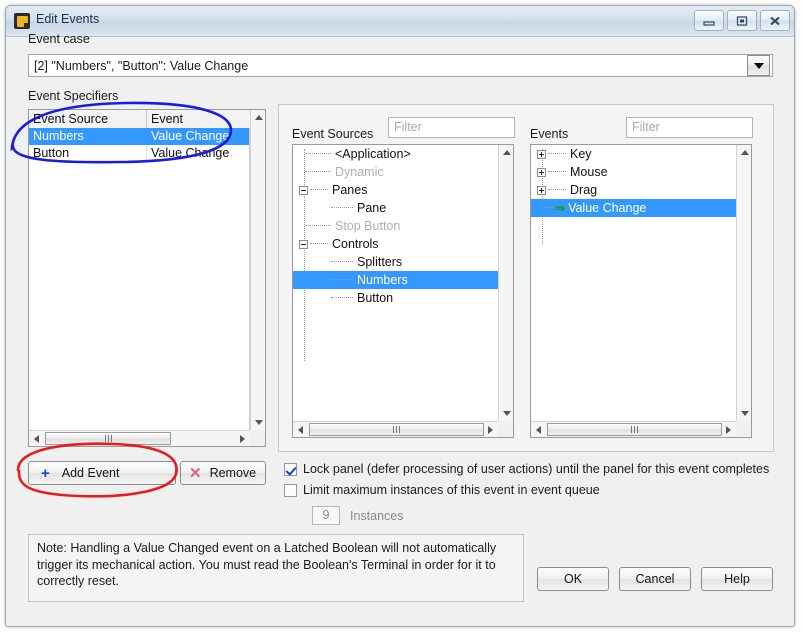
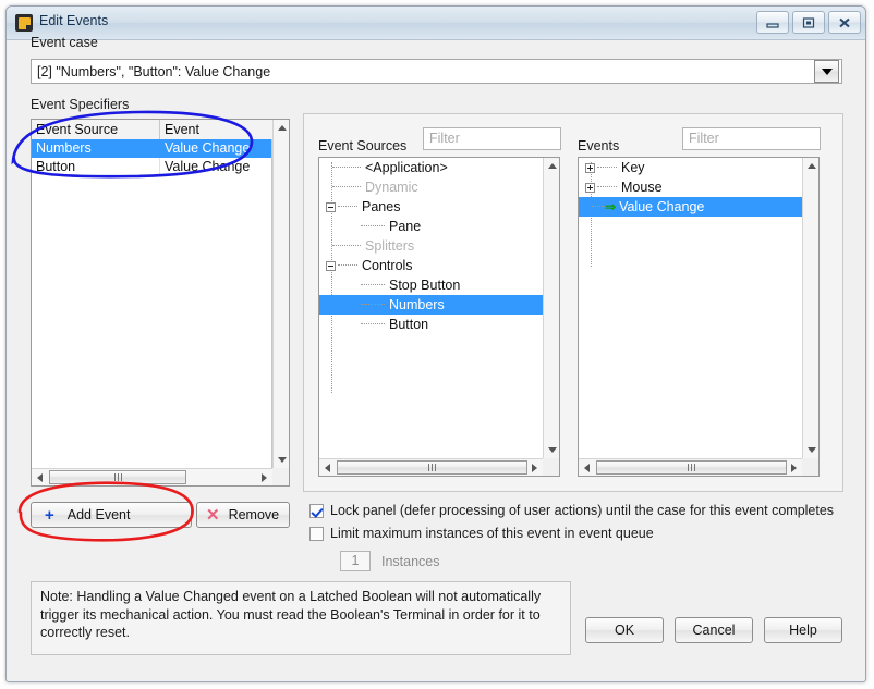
  Edit Events
  Event case
  [2] "Numbers", "Button": Value Change
  Event Specifiers
  vent Source
  Event
  Numbers
  Value Change
  Button
  Value Chnge
  Event Sources
  Filter
  Events
  Filter
  <Application>
  Dynamic
  Panes
  Pane
- Stop Button
+ Splitters
  Controls
- Splitters
+ Stop Button
  Numbers
  Button
  Key
  Mouse
- Drag
  ⇒
  Value Change
  +
  Add Event
  ✕
  Remove
- Lock panel (defer processing of user actions) until the panel for this event completes
+ Lock panel (defer processing of user actions) until the case for this event completes
  Limit maximum instances of this event in event queue
- 9
+ 1
  Instances
  Note: Handling a Value Changed event on a Latched Boolean will not automatically trigger its mechanical action. You must read the Boolean's Terminal in order for it to correctly reset.
  OK
  Cancel
  Help
